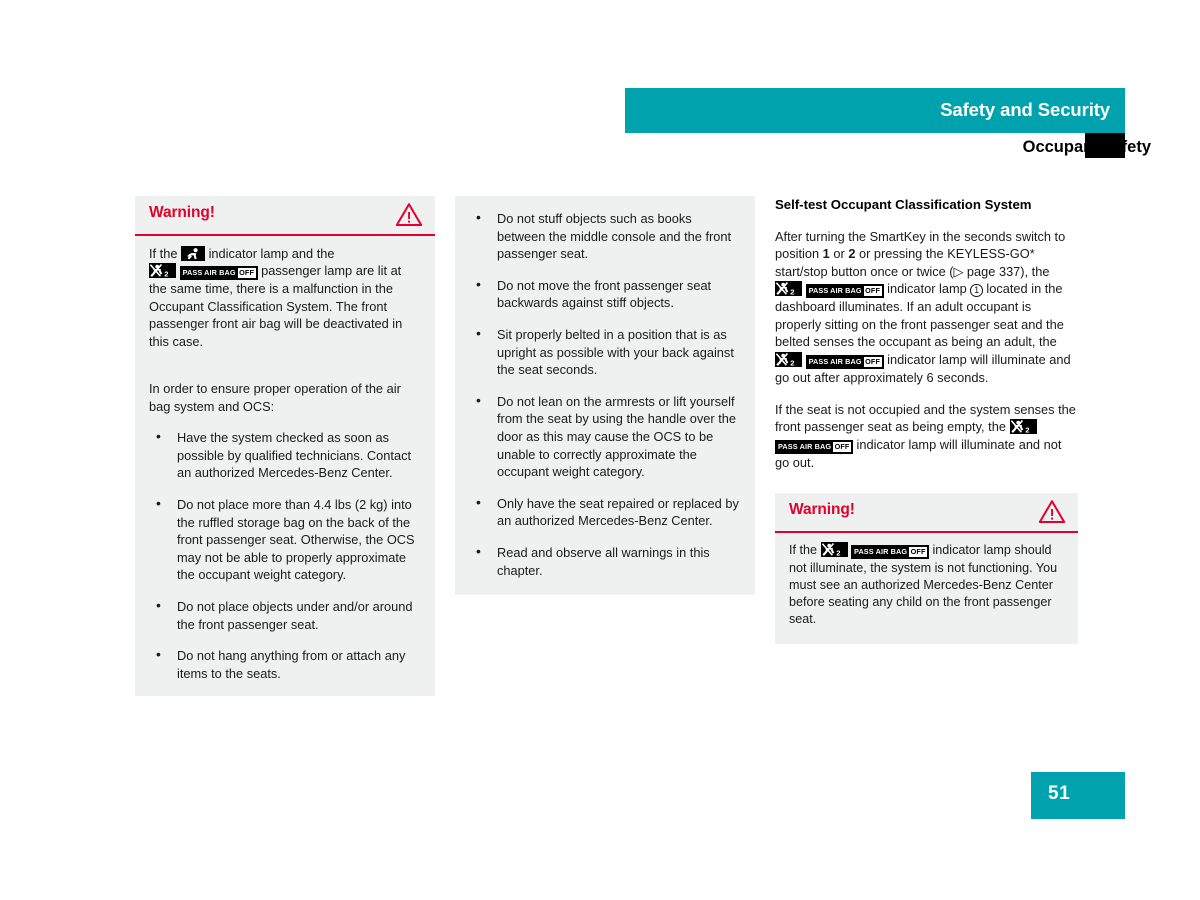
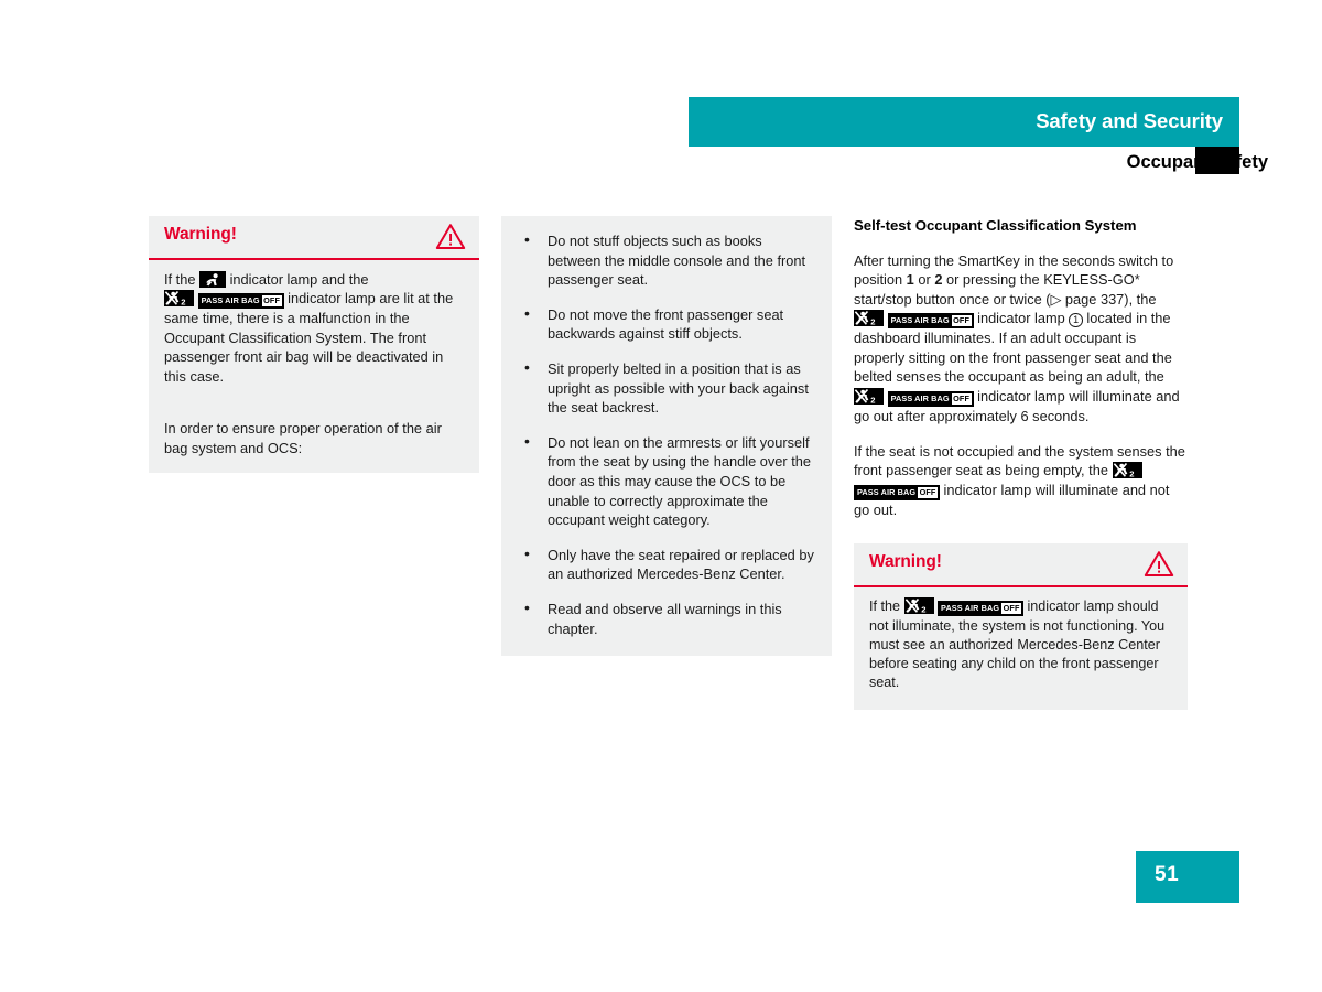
  Safety and Security
  Warning!
  If the indicator lamp and the
  2
- PASS AIR BAG OFF passenger lamp are lit at the same time, there is a malfunction in the Occupant Classification System. The front passenger front air bag will be deactivated in this case.
+ PASS AIR BAG OFF indicator lamp are lit at the same time, there is a malfunction in the Occupant Classification System. The front passenger front air bag will be deactivated in this case.
  In order to ensure proper operation of the air bag system and OCS:
- Have the system checked as soon as possible by qualified technicians. Contact an authorized Mercedes-Benz Center.
- Do not place more than 4.4 lbs (2 kg) into the ruffled storage bag on the back of the front passenger seat. Otherwise, the OCS may not be able to properly approximate the occupant weight category.
- Do not place objects under and/or around the front passenger seat.
- Do not hang anything from or attach any items to the seats.
  Do not stuff objects such as books between the middle console and the front passenger seat.
  Do not move the front passenger seat backwards against stiff objects.
- Sit properly belted in a position that is as upright as possible with your back against the seat seconds.
+ Sit properly belted in a position that is as upright as possible with your back against the seat backrest.
  Do not lean on the armrests or lift yourself from the seat by using the handle over the door as this may cause the OCS to be unable to correctly approximate the occupant weight category.
  Only have the seat repaired or replaced by an authorized Mercedes-Benz Center.
  Read and observe all warnings in this chapter.
  Self-test Occupant Classification System
  After turning the SmartKey in the seconds switch to position 1 or 2 or pressing the KEYLESS-GO* start/stop button once or twice (▷ page 337), the
  2
  PASS AIR BAG OFF indicator lamp 1 located in the dashboard illuminates. If an adult occupant is properly sitting on the front passenger seat and the belted senses the occupant as being an adult, the
  2
  PASS AIR BAG OFF indicator lamp will illuminate and go out after approximately 6 seconds.
  If the seat is not occupied and the system senses the front passenger seat as being empty, the
  2
  PASS AIR BAG OFF indicator lamp will illuminate and not go out.
  Warning!
  If the
  2
  PASS AIR BAG OFF indicator lamp should not illuminate, the system is not functioning. You must see an authorized Mercedes-Benz Center before seating any child on the front passenger seat.
  51
